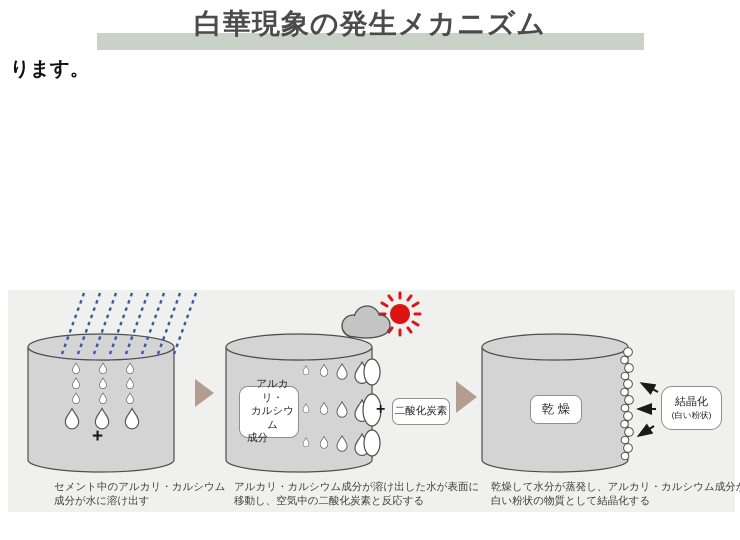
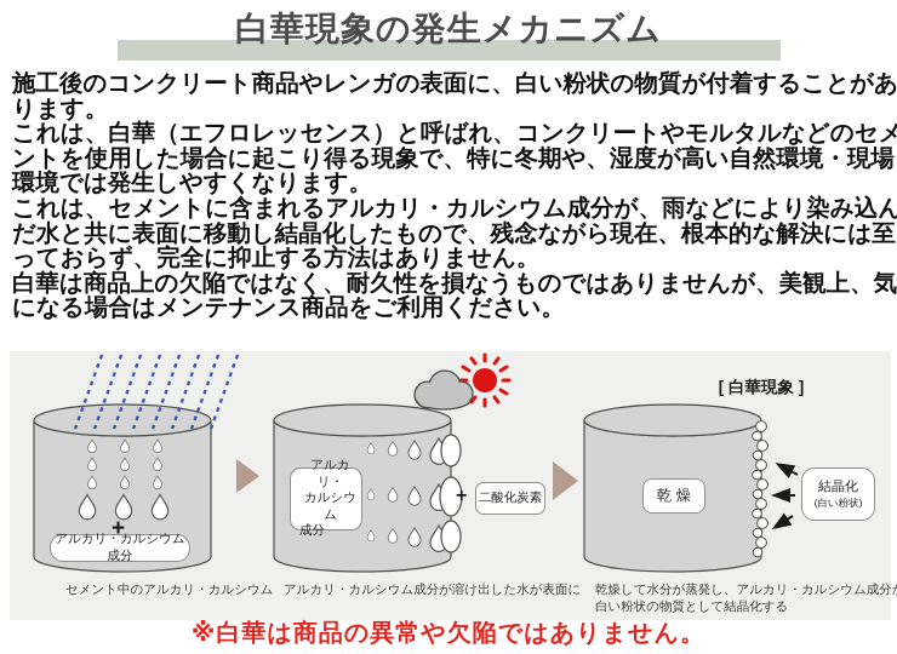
  白華現象の発生メカニズム
+ 施工後のコンクリート商品やレンガの表面に、白い粉状の物質が付着することがあ
  ります。
+ これは、白華（エフロレッセンス）と呼ばれ、コンクリートやモルタルなどのセメ
+ ントを使用した場合に起こり得る現象で、特に冬期や、湿度が高い自然環境・現場
+ 環境では発生しやすくなります。
+ これは、セメントに含まれるアルカリ・カルシウム成分が、雨などにより染み込ん
+ だ水と共に表面に移動し結晶化したもので、残念ながら現在、根本的な解決には至
+ っておらず、完全に抑止する方法はありません。
+ 白華は商品上の欠陥ではなく、耐久性を損なうものではありませんが、美観上、気
+ になる場合はメンテナンス商品をご利用ください。
+ [ 白華現象 ]
  +
+ アルカリ・カルシウム成分
  セメント中のアルカリ・カルシウム
- 成分が水に溶け出す
  アルカリ・
  カルシウム
  成分
  +
  二酸化炭素
  アルカリ・カルシウム成分が溶け出した水が表面に
- 移動し、空気中の二酸化炭素と反応する
  乾 燥
  結晶化
  (白い粉状)
  乾燥して水分が蒸発し、アルカリ・カルシウム成分
  白い粉状の物質として結晶化する
+ ※白華は商品の異常や欠陥ではありません。
